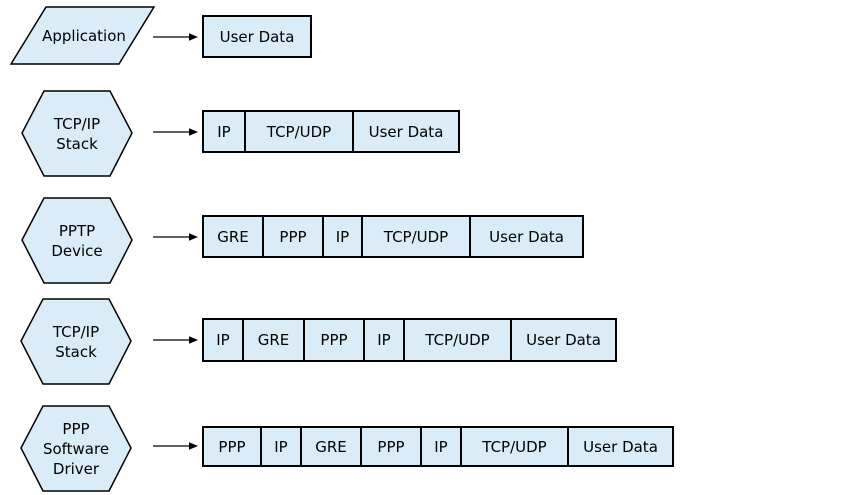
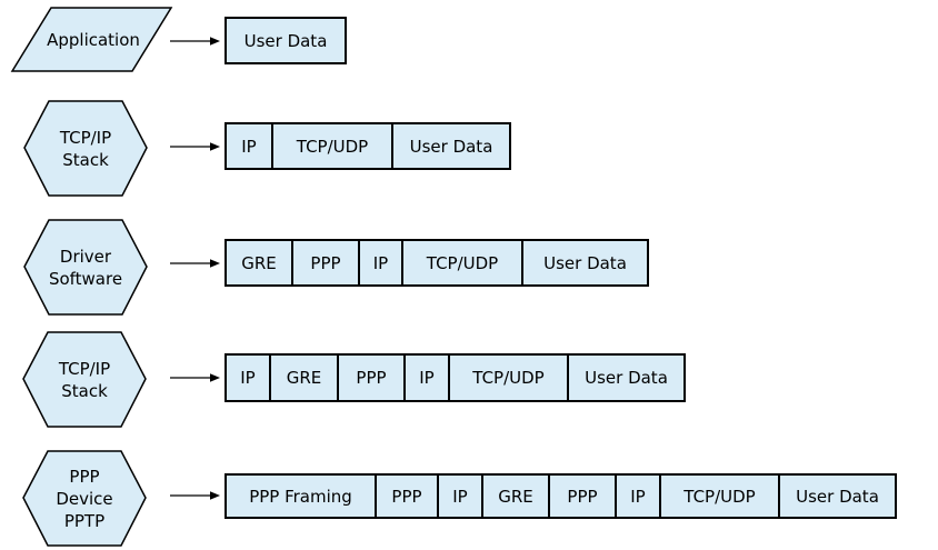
  Application
  User Data
  TCP/IP
  Stack
  IP
  TCP/UDP
  User Data
- PPTP
+ Driver
- Device
+ Software
  GRE
  PPP
  IP
  TCP/UDP
  User Data
  TCP/IP
  Stack
  IP
  GRE
  PPP
  IP
  TCP/UDP
  User Data
  PPP
- Software
+ Device
- Driver
+ PPTP
+ PPP Framing
  PPP
  IP
  GRE
  PPP
  IP
  TCP/UDP
  User Data
